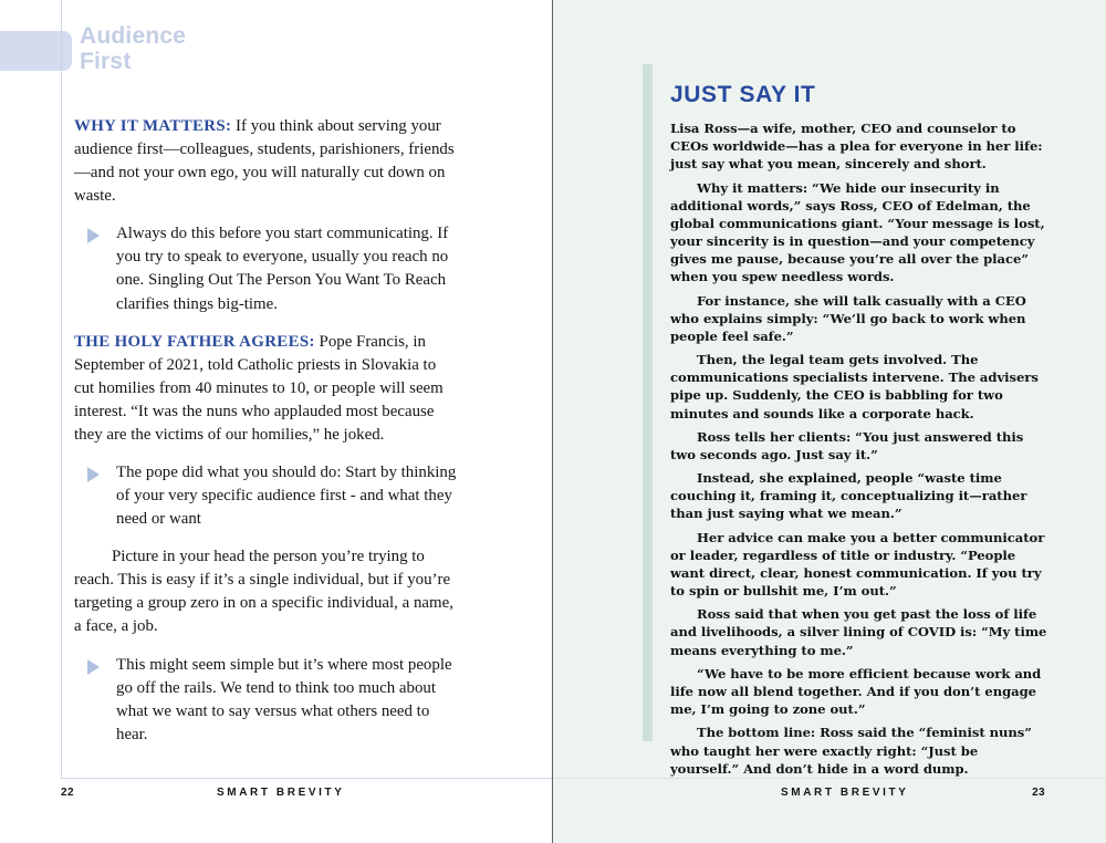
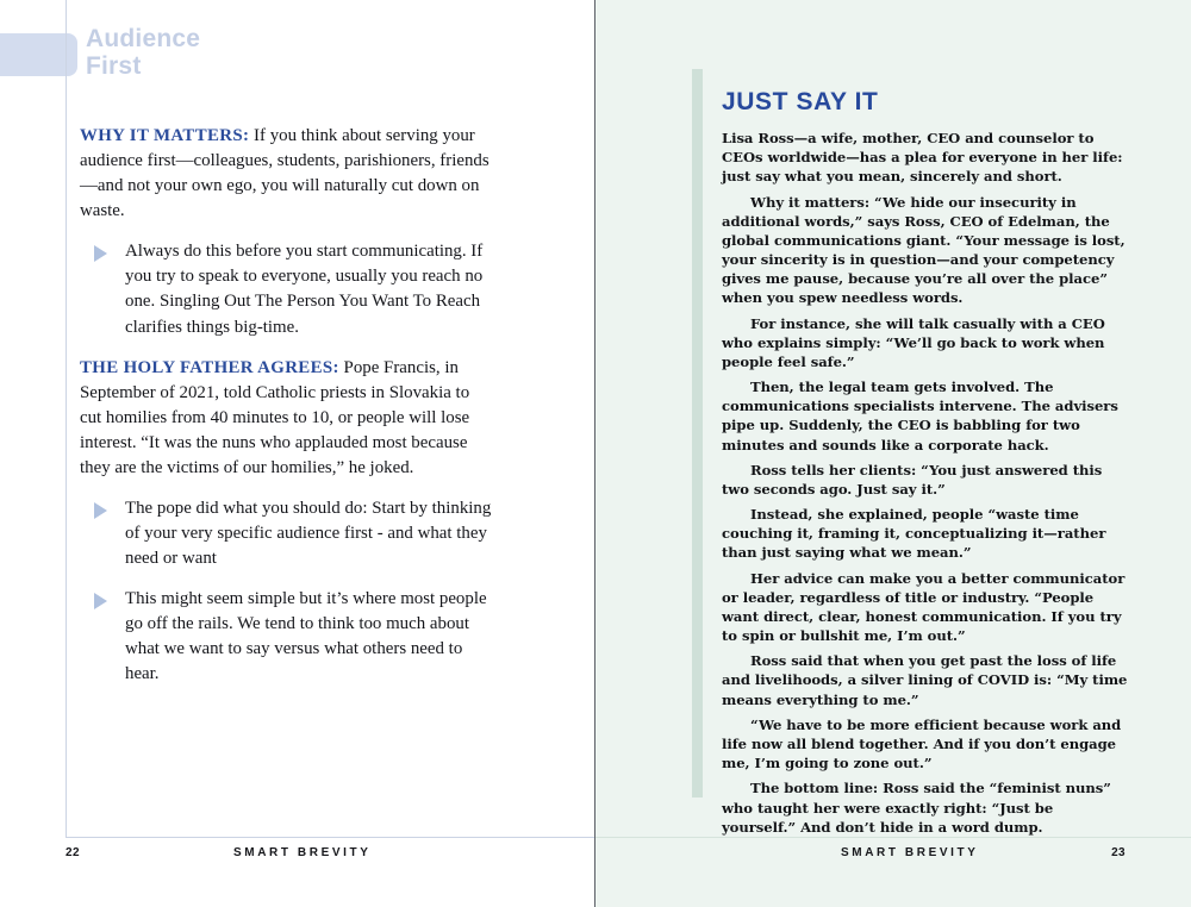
  Audience
  First
  WHY IT MATTERS: If you think about serving your audience first—colleagues, students, parishioners, friends—and not your own ego, you will naturally cut down on waste.
  Always do this before you start communicating. If you try to speak to everyone, usually you reach no one. Singling Out The Person You Want To Reach clarifies things big-time.
- THE HOLY FATHER AGREES: Pope Francis, in September of 2021, told Catholic priests in Slovakia to cut homilies from 40 minutes to 10, or people will seem interest. “It was the nuns who applauded most because they are the victims of our homilies,” he joked.
+ THE HOLY FATHER AGREES: Pope Francis, in September of 2021, told Catholic priests in Slovakia to cut homilies from 40 minutes to 10, or people will lose interest. “It was the nuns who applauded most because they are the victims of our homilies,” he joked.
  The pope did what you should do: Start by thinking of your very specific audience first - and what they need or want
- Picture in your head the person you’re trying to reach. This is easy if it’s a single individual, but if you’re targeting a group zero in on a specific individual, a name, a face, a job.
  This might seem simple but it’s where most people go off the rails. We tend to think too much about what we want to say versus what others need to hear.
  22
  SMART BREVITY
  JUST SAY IT
  Lisa Ross—a wife, mother, CEO and counselor to CEOs worldwide—has a plea for everyone in her life: just say what you mean, sincerely and short.
  Why it matters: “We hide our insecurity in additional words,” says Ross, CEO of Edelman, the global communications giant. “Your message is lost, your sincerity is in question—and your competency gives me pause, because you’re all over the place” when you spew needless words.
  For instance, she will talk casually with a CEO who explains simply: “We’ll go back to work when people feel safe.”
  Then, the legal team gets involved. The communications specialists intervene. The advisers pipe up. Suddenly, the CEO is babbling for two minutes and sounds like a corporate hack.
  Ross tells her clients: “You just answered this two seconds ago. Just say it.”
  Instead, she explained, people “waste time couching it, framing it, conceptualizing it—rather than just saying what we mean.”
  Her advice can make you a better communicator or leader, regardless of title or industry. “People want direct, clear, honest communication. If you try to spin or bullshit me, I’m out.”
  Ross said that when you get past the loss of life and livelihoods, a silver lining of COVID is: “My time means everything to me.”
  “We have to be more efficient because work and life now all blend together. And if you don’t engage me, I’m going to zone out.”
  The bottom line: Ross said the “feminist nuns” who taught her were exactly right: “Just be yourself.” And don’t hide in a word dump.
  SMART BREVITY
  23
